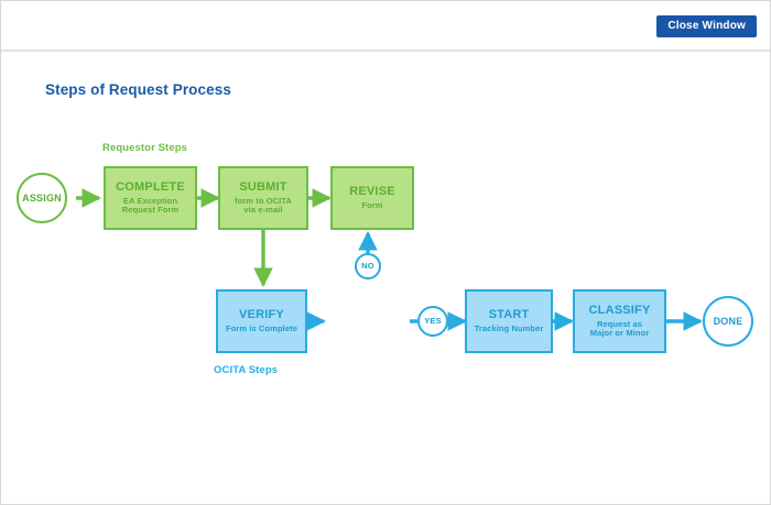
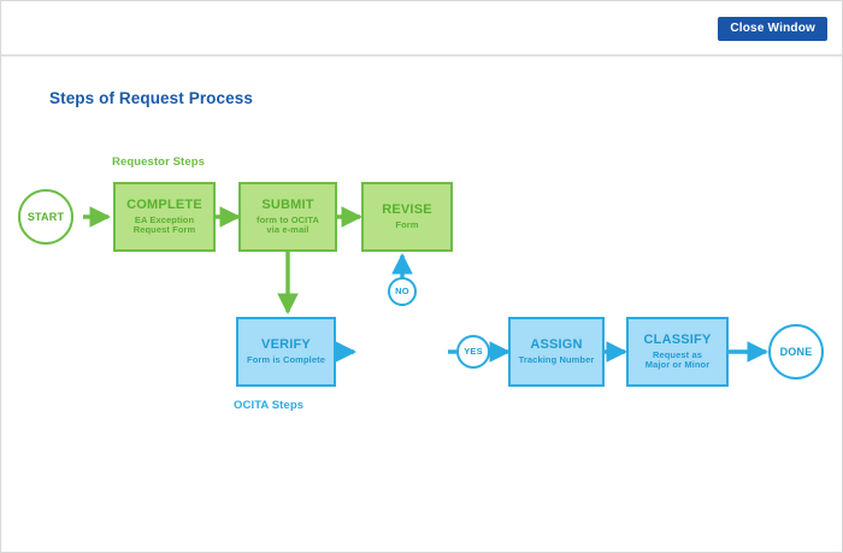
  Close Window
  Steps of Request Process
  Requestor Steps
  OCITA Steps
- ASSIGN
+ START
  COMPLETE
  EA Exception
  Request Form
  SUBMIT
  form to OCITA
  via e-mail
  REVISE
  Form
  VERIFY
  Form is Complete
  NO
  YES
- START
+ ASSIGN
  Tracking Number
  CLASSIFY
  Request as
  Major or Minor
  DONE
